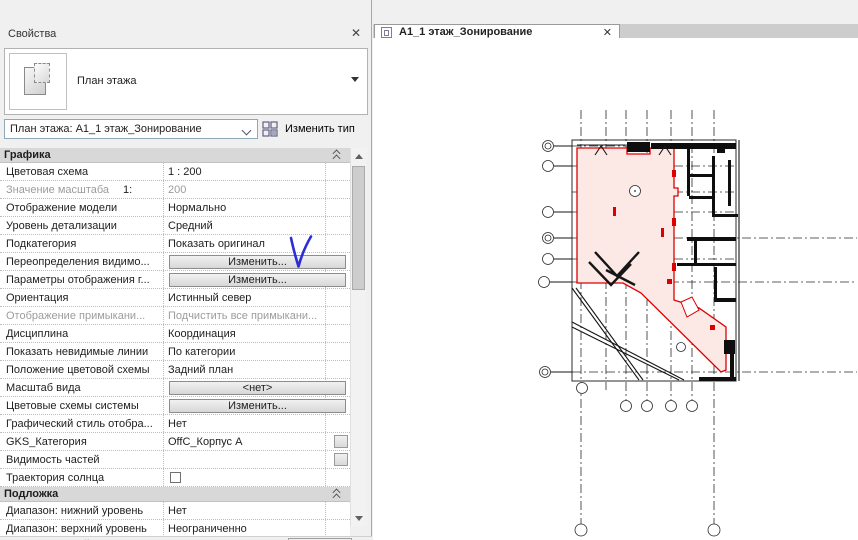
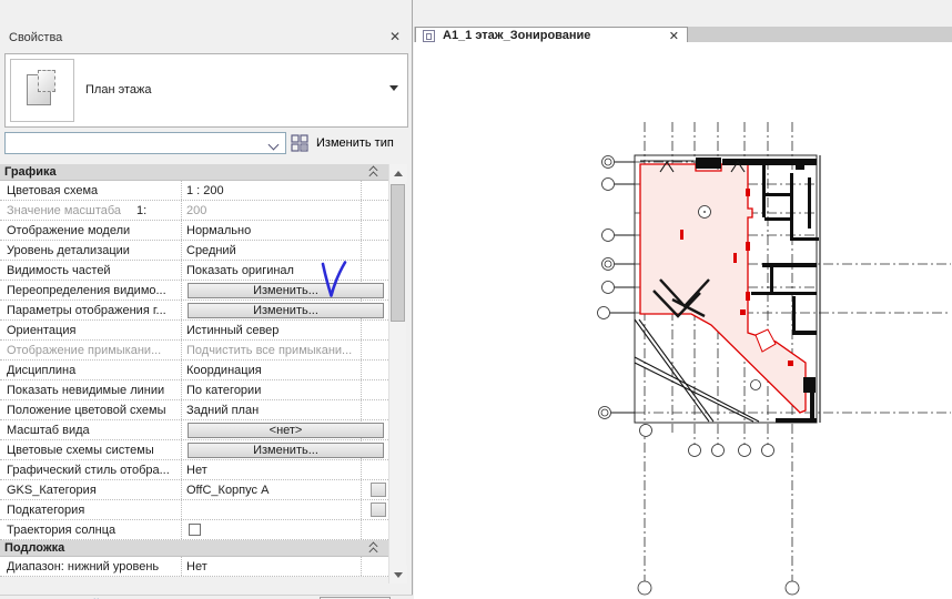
  Свойства
  ✕
  План этажа
- План этажа: A1_1 этаж_Зонирование
  Изменить тип
  Графика
  Цветовая схема
  1 : 200
  Значение масштаба 1:
  200
  Отображение модели
  Нормально
  Уровень детализации
  Средний
- Подкатегория
+ Видимость частей
  Показать оригинал
  Переопределения видимо...
  Изменить...
  Параметры отображения г...
  Изменить...
  Ориентация
  Истинный север
  Отображение примыкани...
  Подчистить все примыкани...
  Дисциплина
  Координация
  Показать невидимые линии
  По категории
  Положение цветовой схемы
  Задний план
  Масштаб вида
  <нет>
  Цветовые схемы системы
  Изменить...
  Графический стиль отобра...
  Нет
  GKS_Категория
  OffC_Корпус А
- Видимость частей
+ Подкатегория
  Траектория солнца
  Подложка
  Диапазон: нижний уровень
  Нет
- Диапазон: верхний уровень
- Неограниченно
  A1_1 этаж_Зонирование
  ✕
